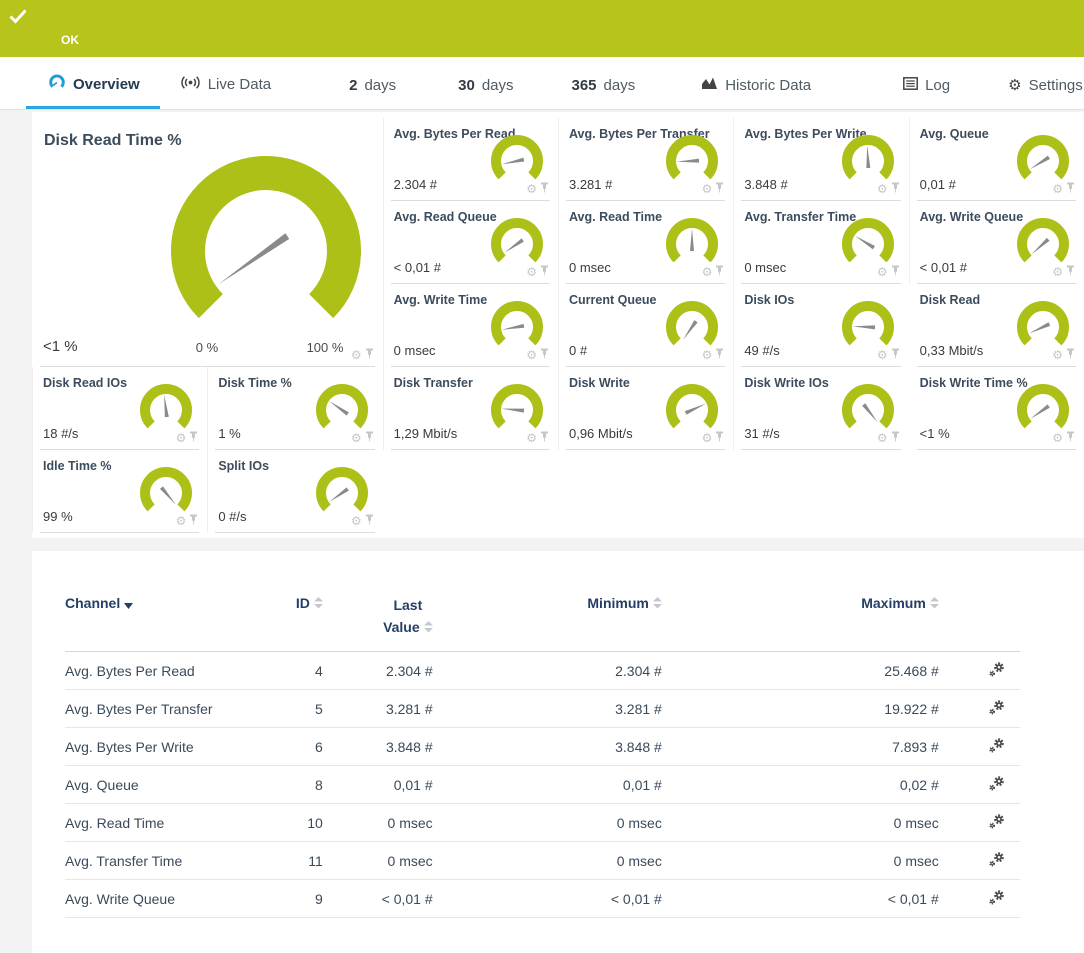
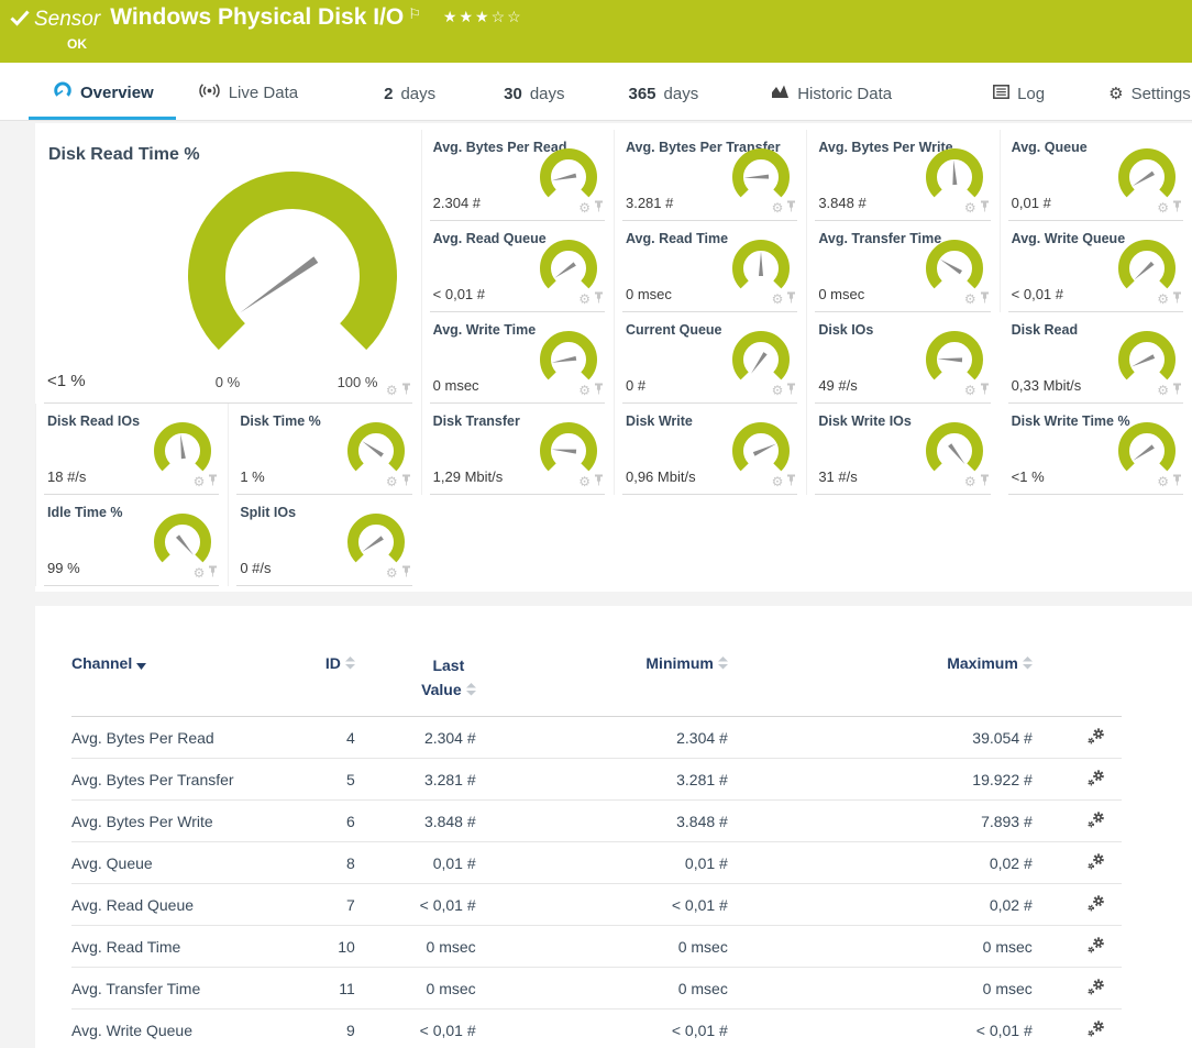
+ Sensor
+ Windows Physical Disk I/O
+ ⚐
+ ★★★☆☆
  OK
  Overview
  Live Data
  2
  days
  30
  days
  365
  days
  Historic Data
  Log
  ⚙
  Settings
  Disk Read Time %
  0 %
  100 %
  <1 %
  ⚙
  Avg. Bytes Per Read
  2.304 #
  ⚙
  Avg. Bytes Per Transfer
  3.281 #
  ⚙
  Avg. Bytes Per Write
  3.848 #
  ⚙
  Avg. Queue
  0,01 #
  ⚙
  Avg. Read Queue
  < 0,01 #
  ⚙
  Avg. Read Time
  0 msec
  ⚙
  Avg. Transfer Time
  0 msec
  ⚙
  Avg. Write Queue
  < 0,01 #
  ⚙
  Avg. Write Time
  0 msec
  ⚙
  Current Queue
  0 #
  ⚙
  Disk IOs
  49 #/s
  ⚙
  Disk Read
  0,33 Mbit/s
  ⚙
  Disk Read IOs
  18 #/s
  ⚙
  Disk Time %
  1 %
  ⚙
  Disk Transfer
  1,29 Mbit/s
  ⚙
  Disk Write
  0,96 Mbit/s
  ⚙
  Disk Write IOs
  31 #/s
  ⚙
  Disk Write Time %
  <1 %
  ⚙
  Idle Time %
  99 %
  ⚙
  Split IOs
  0 #/s
  ⚙
  Channel	ID	Last Value	Minimum	Maximum
- Avg. Bytes Per Read	4	2.304 #	2.304 #	25.468 #
+ Avg. Bytes Per Read	4	2.304 #	2.304 #	39.054 #
  Avg. Bytes Per Transfer	5	3.281 #	3.281 #	19.922 #
  Avg. Bytes Per Write	6	3.848 #	3.848 #	7.893 #
  Avg. Queue	8	0,01 #	0,01 #	0,02 #
+ Avg. Read Queue	7	< 0,01 #	< 0,01 #	0,02 #
  Avg. Read Time	10	0 msec	0 msec	0 msec
  Avg. Transfer Time	11	0 msec	0 msec	0 msec
  Avg. Write Queue	9	< 0,01 #	< 0,01 #	< 0,01 #
